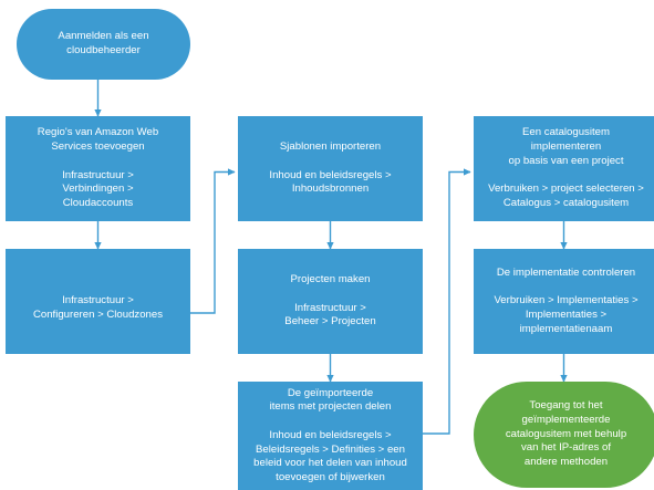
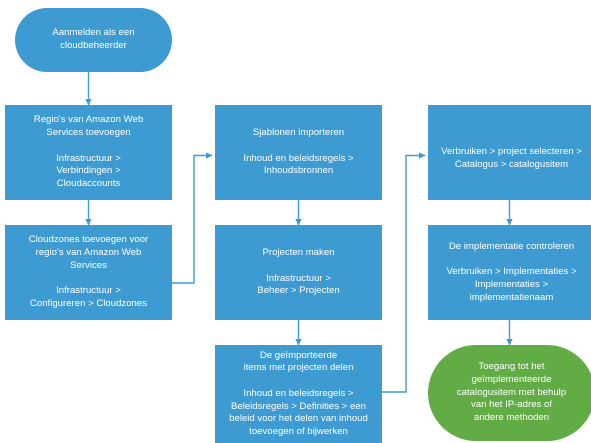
  Aanmelden als een
  cloudbeheerder
  Regio's van Amazon Web
  Services toevoegen
  Infrastructuur >
  Verbindingen >
  Cloudaccounts
+ Cloudzones toevoegen voor
+ regio's van Amazon Web
+ Services
  Infrastructuur >
  Configureren > Cloudzones
  Sjablonen importeren
  Inhoud en beleidsregels >
  Inhoudsbronnen
  Projecten maken
  Infrastructuur >
  Beheer > Projecten
  De geïmporteerde
  items met projecten delen
  Inhoud en beleidsregels >
  Beleidsregels > Definities > een
  beleid voor het delen van inhoud
  toevoegen of bijwerken
- Een catalogusitem
- implementeren
- op basis van een project
  Verbruiken > project selecteren >
  Catalogus > catalogusitem
  De implementatie controleren
  Verbruiken > Implementaties >
  Implementaties >
  implementatienaam
  Toegang tot het
  geïmplementeerde
  catalogusitem met behulp
  van het IP-adres of
  andere methoden
